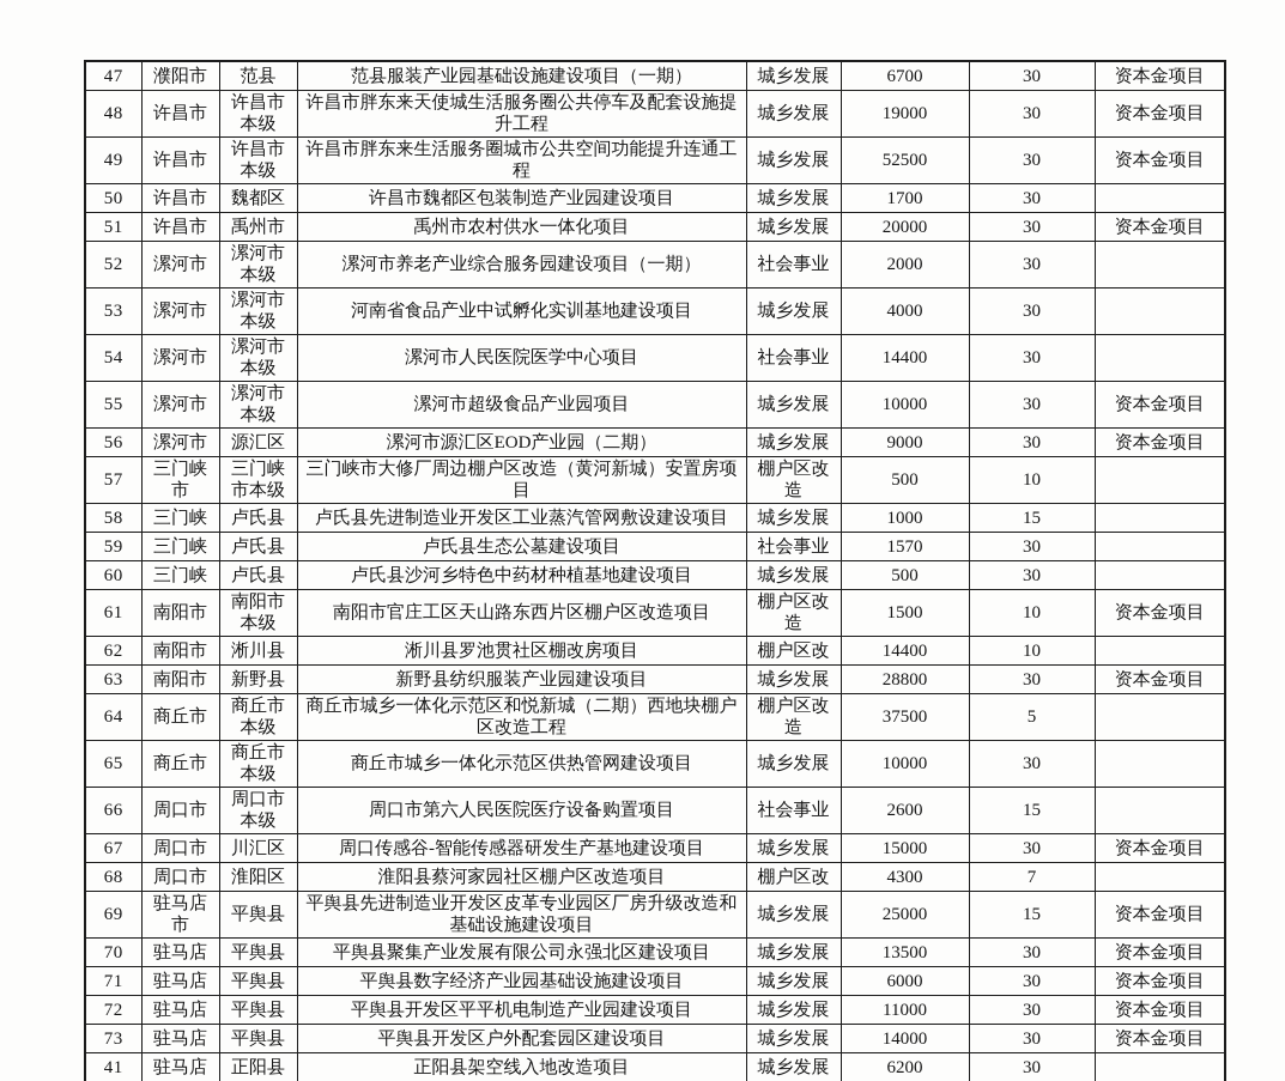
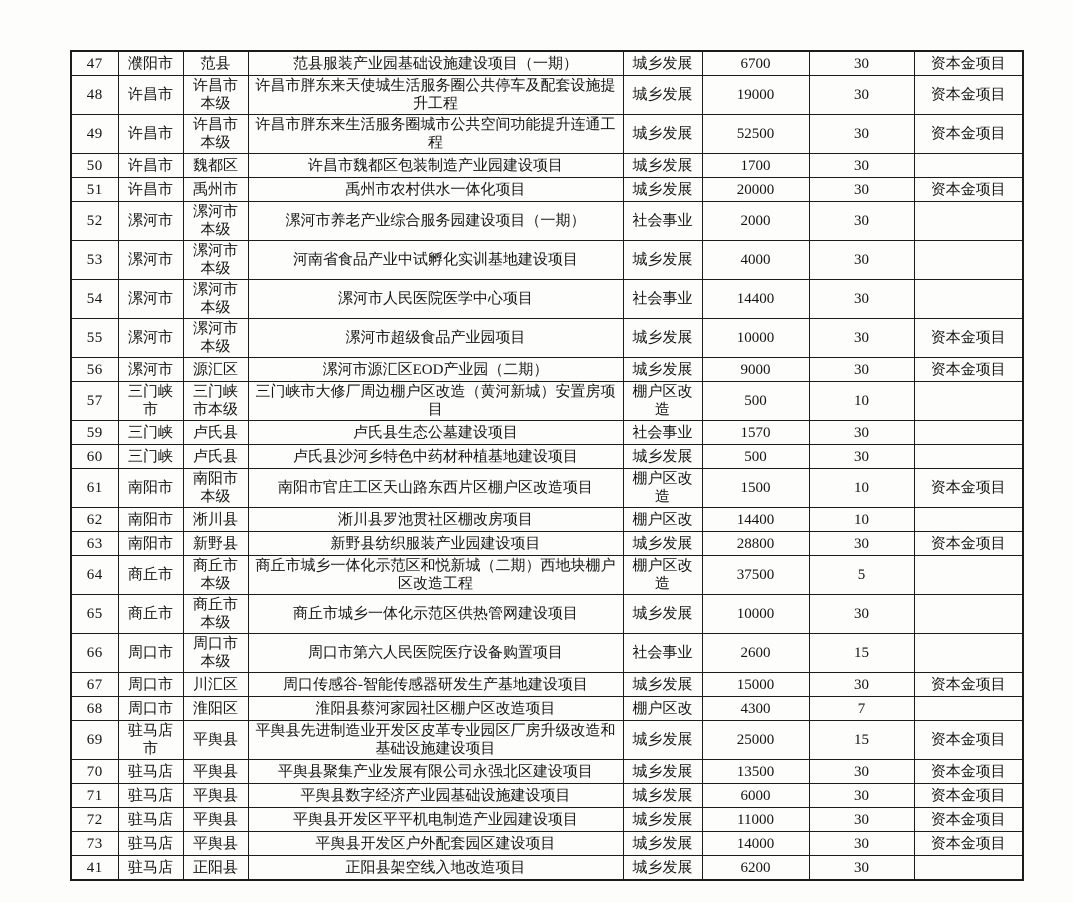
  47	濮阳市	范县	范县服装产业园基础设施建设项目（一期）	城乡发展	6700	30	资本金项目
  48	许昌市	许昌市本级	许昌市胖东来天使城生活服务圈公共停车及配套设施提升工程	城乡发展	19000	30	资本金项目
  49	许昌市	许昌市本级	许昌市胖东来生活服务圈城市公共空间功能提升连通工程	城乡发展	52500	30	资本金项目
  50	许昌市	魏都区	许昌市魏都区包装制造产业园建设项目	城乡发展	1700	30
  51	许昌市	禹州市	禹州市农村供水一体化项目	城乡发展	20000	30	资本金项目
  52	漯河市	漯河市本级	漯河市养老产业综合服务园建设项目（一期）	社会事业	2000	30
  53	漯河市	漯河市本级	河南省食品产业中试孵化实训基地建设项目	城乡发展	4000	30
  54	漯河市	漯河市本级	漯河市人民医院医学中心项目	社会事业	14400	30
  55	漯河市	漯河市本级	漯河市超级食品产业园项目	城乡发展	10000	30	资本金项目
  56	漯河市	源汇区	漯河市源汇区EOD产业园（二期）	城乡发展	9000	30	资本金项目
  57	三门峡市	三门峡市本级	三门峡市大修厂周边棚户区改造（黄河新城）安置房项目	棚户区改造	500	10
- 58	三门峡	卢氏县	卢氏县先进制造业开发区工业蒸汽管网敷设建设项目	城乡发展	1000	15
  59	三门峡	卢氏县	卢氏县生态公墓建设项目	社会事业	1570	30
  60	三门峡	卢氏县	卢氏县沙河乡特色中药材种植基地建设项目	城乡发展	500	30
  61	南阳市	南阳市本级	南阳市官庄工区天山路东西片区棚户区改造项目	棚户区改造	1500	10	资本金项目
  62	南阳市	淅川县	淅川县罗池贯社区棚改房项目	棚户区改	14400	10
  63	南阳市	新野县	新野县纺织服装产业园建设项目	城乡发展	28800	30	资本金项目
  64	商丘市	商丘市本级	商丘市城乡一体化示范区和悦新城（二期）西地块棚户区改造工程	棚户区改造	37500	5
  65	商丘市	商丘市本级	商丘市城乡一体化示范区供热管网建设项目	城乡发展	10000	30
  66	周口市	周口市本级	周口市第六人民医院医疗设备购置项目	社会事业	2600	15
  67	周口市	川汇区	周口传感谷-智能传感器研发生产基地建设项目	城乡发展	15000	30	资本金项目
  68	周口市	淮阳区	淮阳县蔡河家园社区棚户区改造项目	棚户区改	4300	7
  69	驻马店市	平舆县	平舆县先进制造业开发区皮革专业园区厂房升级改造和基础设施建设项目	城乡发展	25000	15	资本金项目
  70	驻马店	平舆县	平舆县聚集产业发展有限公司永强北区建设项目	城乡发展	13500	30	资本金项目
  71	驻马店	平舆县	平舆县数字经济产业园基础设施建设项目	城乡发展	6000	30	资本金项目
  72	驻马店	平舆县	平舆县开发区平平机电制造产业园建设项目	城乡发展	11000	30	资本金项目
  73	驻马店	平舆县	平舆县开发区户外配套园区建设项目	城乡发展	14000	30	资本金项目
  41	驻马店	正阳县	正阳县架空线入地改造项目	城乡发展	6200	30
